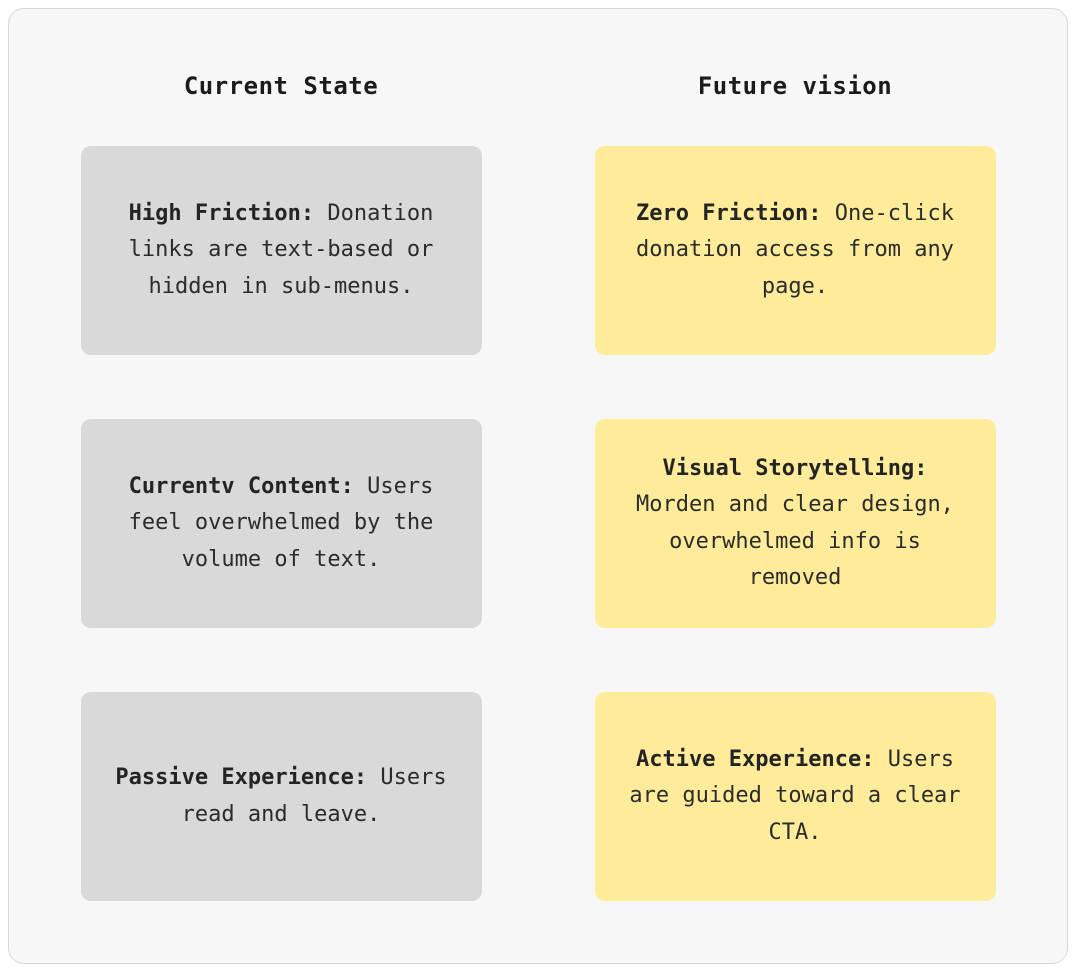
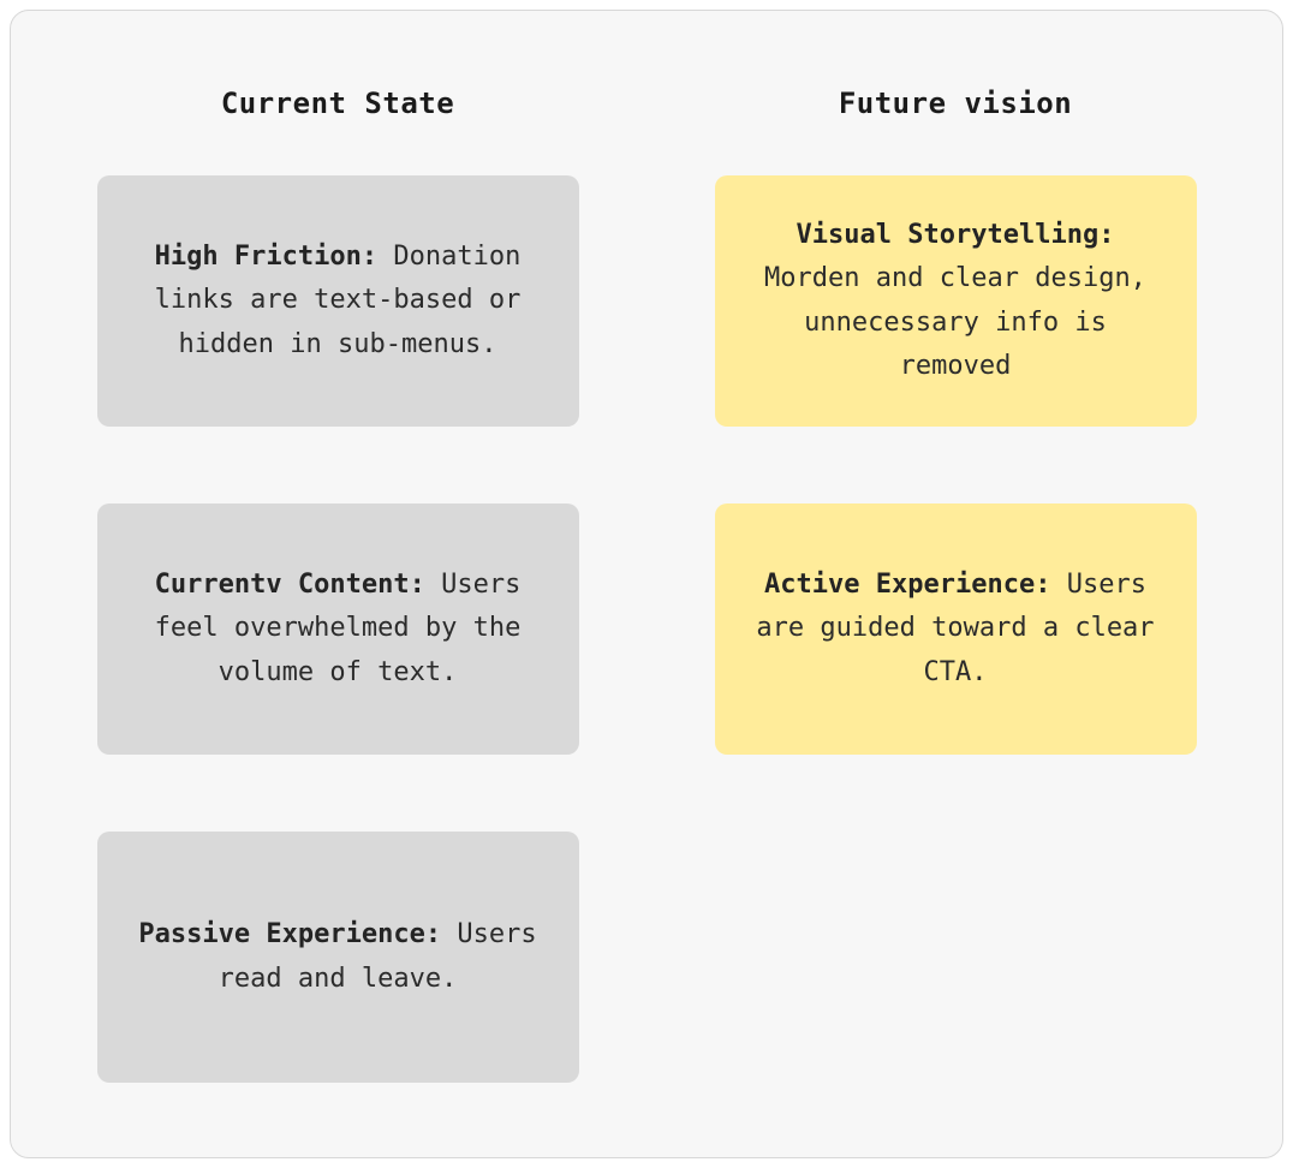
  Current State
  High Friction: Donation links are text-based or hidden in sub-menus.
  Currentv Content: Users feel overwhelmed by the volume of text.
  Passive Experience: Users read and leave.
  Future vision
- Zero Friction: One-click donation access from any page.
- Visual Storytelling: Morden and clear design, overwhelmed info is removed
+ Visual Storytelling: Morden and clear design, unnecessary info is removed
  Active Experience: Users are guided toward a clear CTA.
